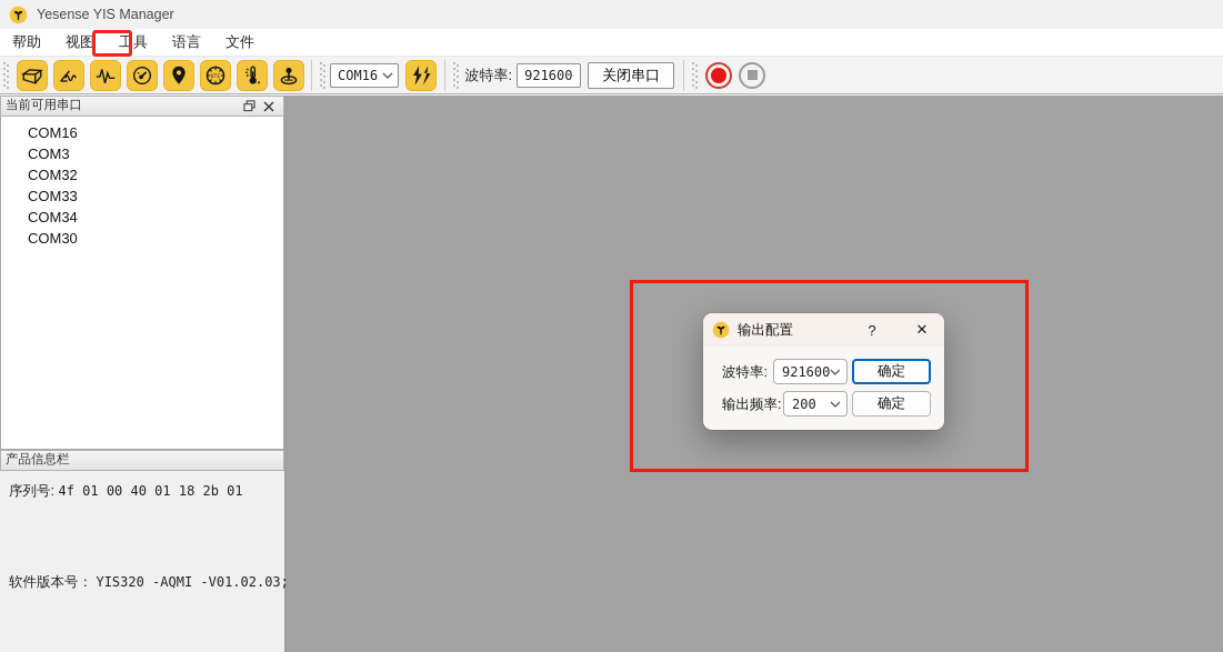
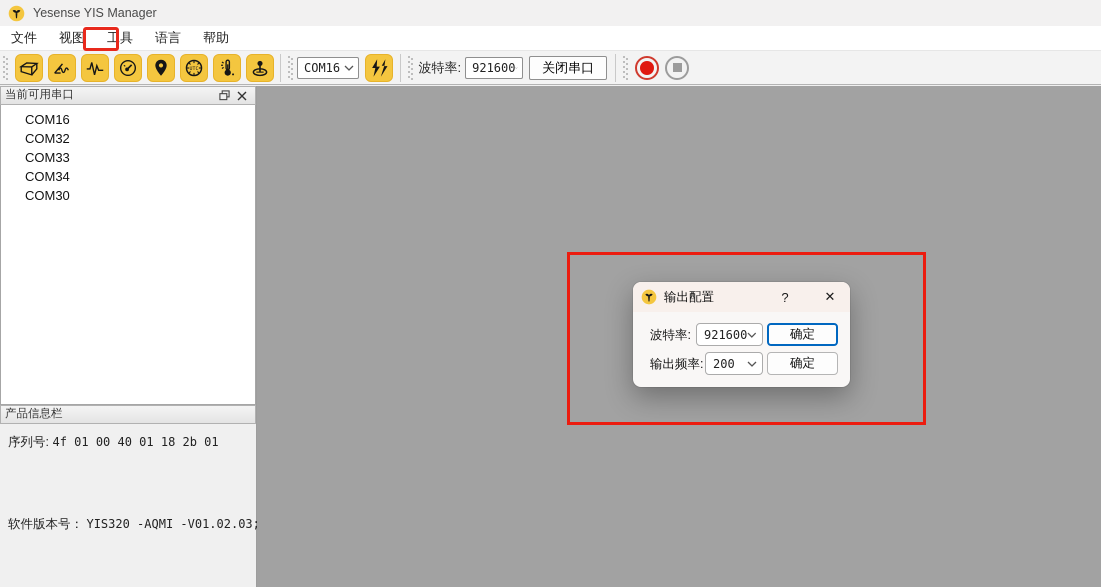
  Yesense YIS Manager
- 帮助
+ 文件
  视图
  工具
  语言
- 文件
+ 帮助
  COM16
  波特率:
  921600
  关闭串口
  当前可用串口
  COM16
- COM3
  COM32
  COM33
  COM34
  COM30
  产品信息栏
  序列号: 4f 01 00 40 01 18 2b 01
  软件版本号： YIS320 -AQMI -V01.02.03
  输出配置
  ?
  ✕
  波特率:
  921600
  确定
  输出频率:
  200
  确定
